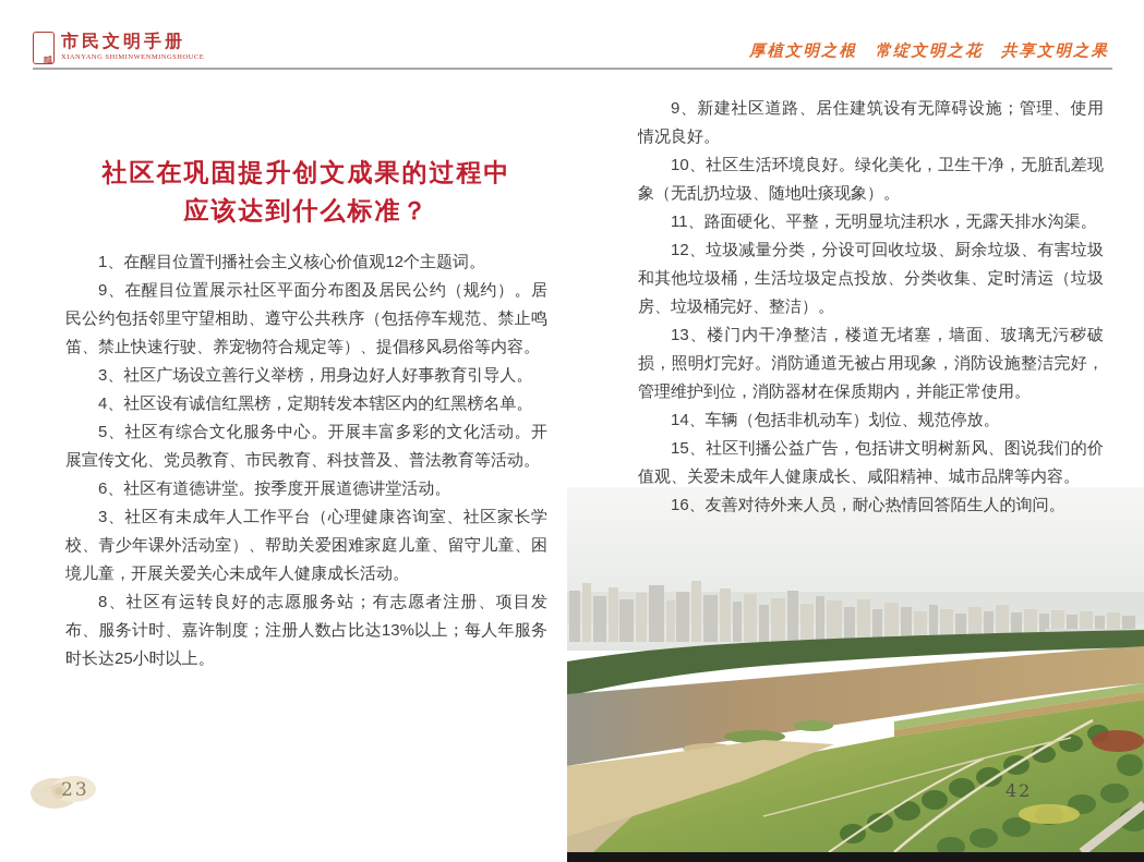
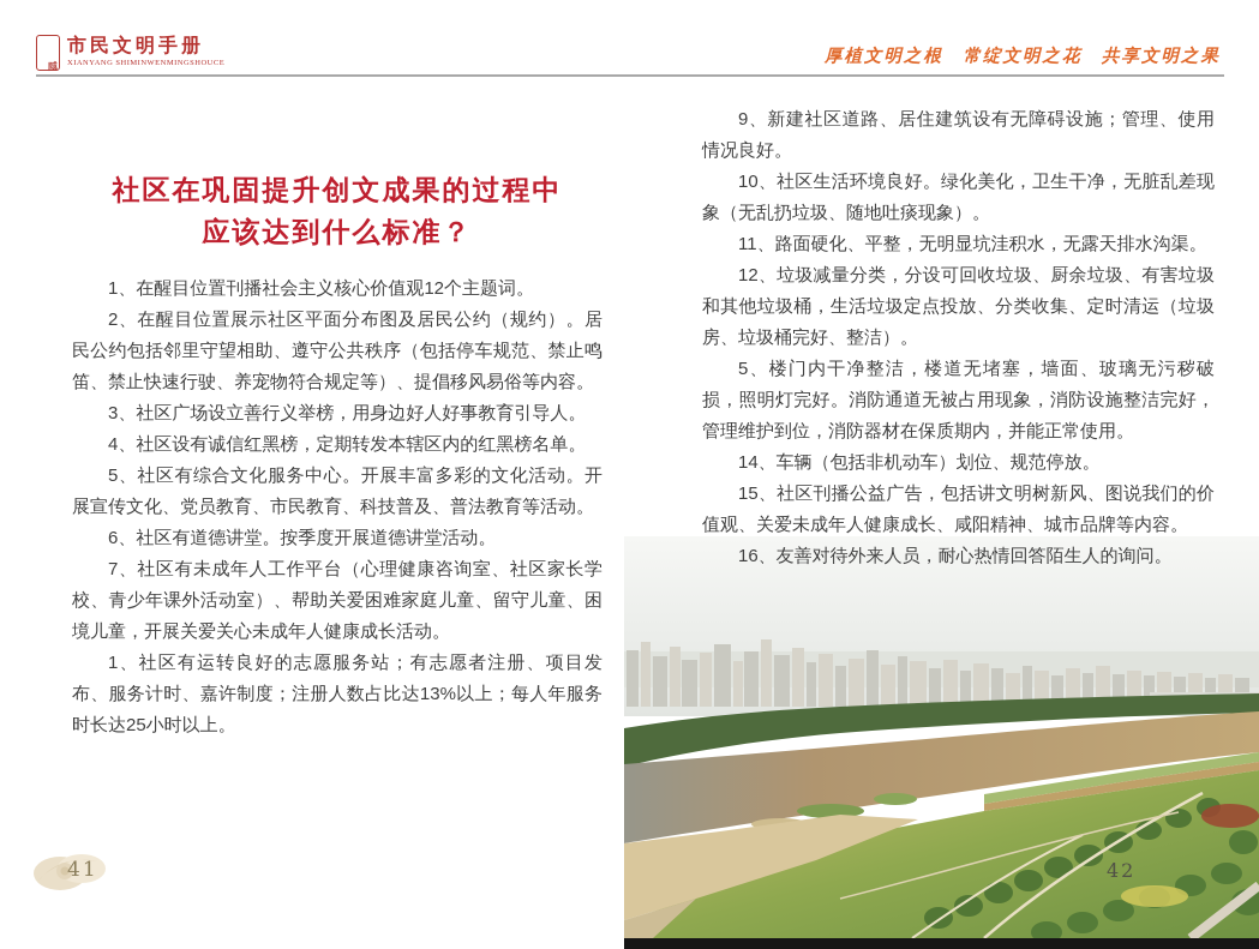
  市民文明手册
  厚植文明之根 常绽文明之花 共享文明之果
  社区在巩固提升创文成果的过程中
  应该达到什么标准？
  1、在醒目位置刊播社会主义核心价值观12个主题词。
- 9、在醒目位置展示社区平面分布图及居民公约（规约）。居民公约包括邻里守望相助、遵守公共秩序（包括停车规范、禁止鸣笛、禁止快速行驶、养宠物符合规定等）、提倡移风易俗等内容。
+ 2、在醒目位置展示社区平面分布图及居民公约（规约）。居民公约包括邻里守望相助、遵守公共秩序（包括停车规范、禁止鸣笛、禁止快速行驶、养宠物符合规定等）、提倡移风易俗等内容。
  3、社区广场设立善行义举榜，用身边好人好事教育引导人。
  4、社区设有诚信红黑榜，定期转发本辖区内的红黑榜名单。
  5、社区有综合文化服务中心。开展丰富多彩的文化活动。开展宣传文化、党员教育、市民教育、科技普及、普法教育等活动。
  6、社区有道德讲堂。按季度开展道德讲堂活动。
- 3、社区有未成年人工作平台（心理健康咨询室、社区家长学校、青少年课外活动室）、帮助关爱困难家庭儿童、留守儿童、困境儿童，开展关爱关心未成年人健康成长活动。
+ 7、社区有未成年人工作平台（心理健康咨询室、社区家长学校、青少年课外活动室）、帮助关爱困难家庭儿童、留守儿童、困境儿童，开展关爱关心未成年人健康成长活动。
- 8、社区有运转良好的志愿服务站；有志愿者注册、项目发布、服务计时、嘉许制度；注册人数占比达13%以上；每人年服务时长达25小时以上。
+ 1、社区有运转良好的志愿服务站；有志愿者注册、项目发布、服务计时、嘉许制度；注册人数占比达13%以上；每人年服务时长达25小时以上。
- 23
+ 41
  9、新建社区道路、居住建筑设有无障碍设施；管理、使用情况良好。
  10、社区生活环境良好。绿化美化，卫生干净，无脏乱差现象（无乱扔垃圾、随地吐痰现象）。
  11、路面硬化、平整，无明显坑洼积水，无露天排水沟渠。
  12、垃圾减量分类，分设可回收垃圾、厨余垃圾、有害垃圾和其他垃圾桶，生活垃圾定点投放、分类收集、定时清运（垃圾房、垃圾桶完好、整洁）。
- 13、楼门内干净整洁，楼道无堵塞，墙面、玻璃无污秽破损，照明灯完好。消防通道无被占用现象，消防设施整洁完好，管理维护到位，消防器材在保质期内，并能正常使用。
+ 5、楼门内干净整洁，楼道无堵塞，墙面、玻璃无污秽破损，照明灯完好。消防通道无被占用现象，消防设施整洁完好，管理维护到位，消防器材在保质期内，并能正常使用。
  14、车辆（包括非机动车）划位、规范停放。
  15、社区刊播公益广告，包括讲文明树新风、图说我们的价值观、关爱未成年人健康成长、咸阳精神、城市品牌等内容。
  16、友善对待外来人员，耐心热情回答陌生人的询问。
  42
